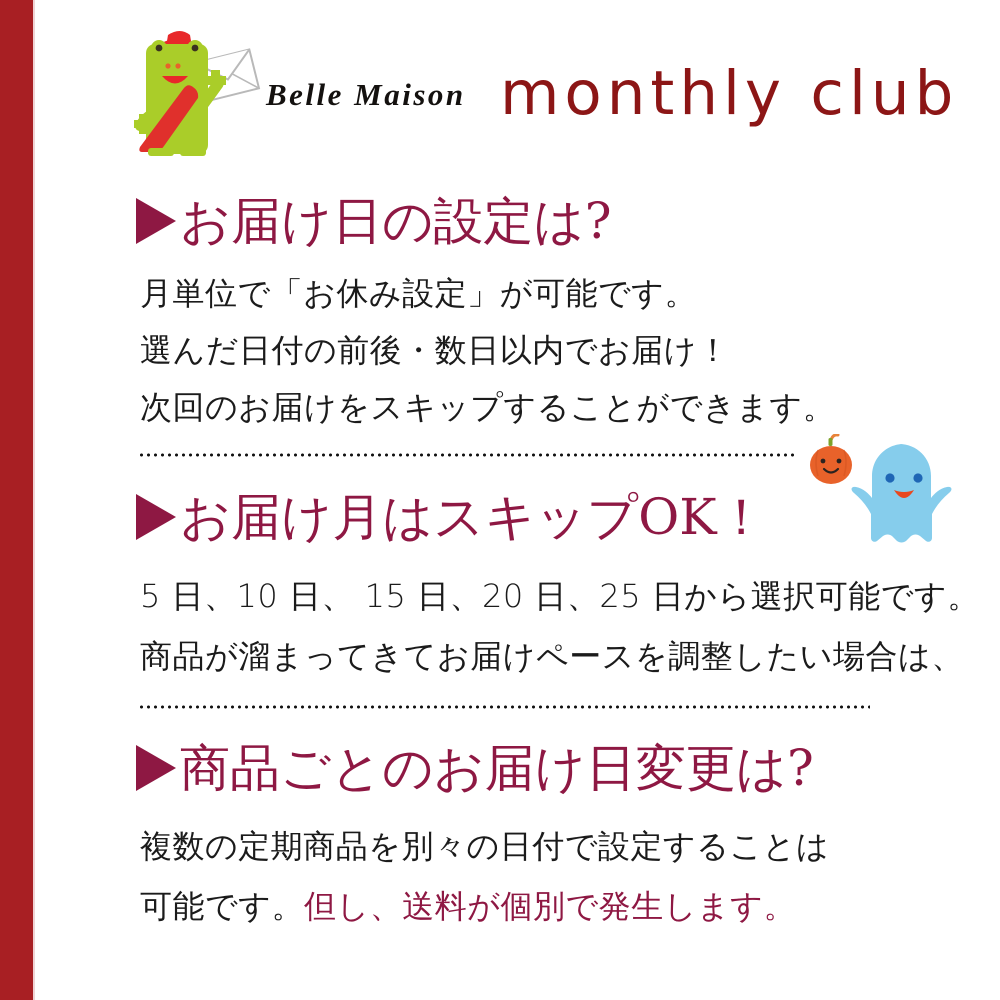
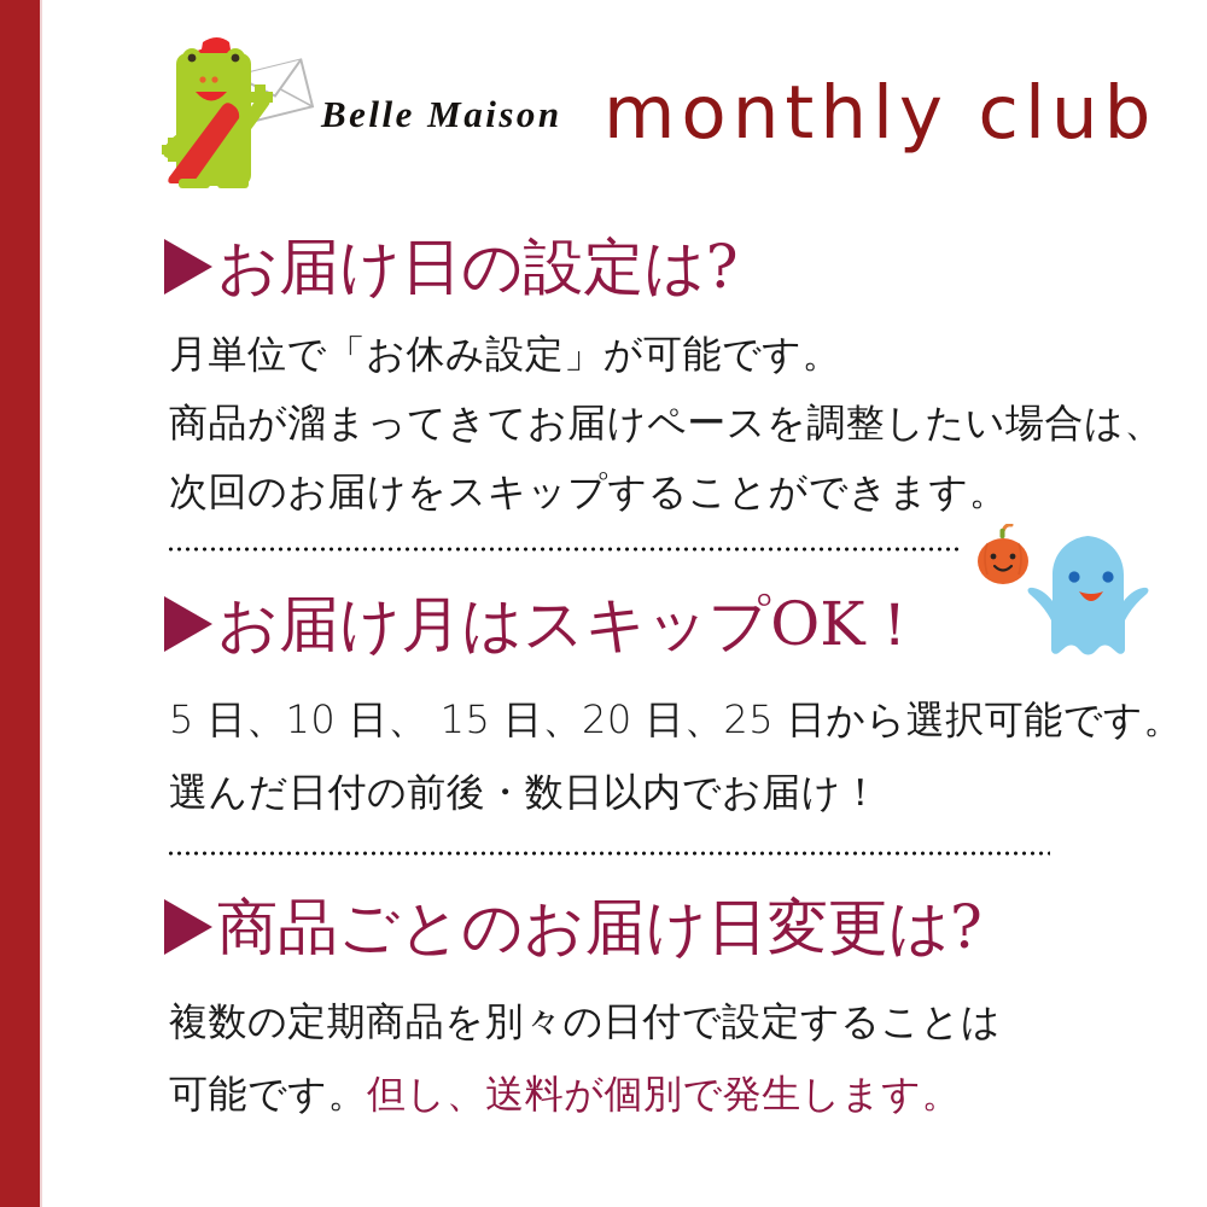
  Belle Maison
  monthly club
  お届け日の設定は?
  月単位で「お休み設定」が可能です。
- 選んだ日付の前後・数日以内でお届け！
+ 商品が溜まってきてお届けペースを調整したい場合は、
  次回のお届けをスキップすることができます。
  お届け月はスキップOK！
  5 日、10 日、 15 日、20 日、25 日から選択可能です。
- 商品が溜まってきてお届けペースを調整したい場合は、
+ 選んだ日付の前後・数日以内でお届け！
  商品ごとのお届け日変更は?
  複数の定期商品を別々の日付で設定することは
  可能です。但し、送料が個別で発生します。
